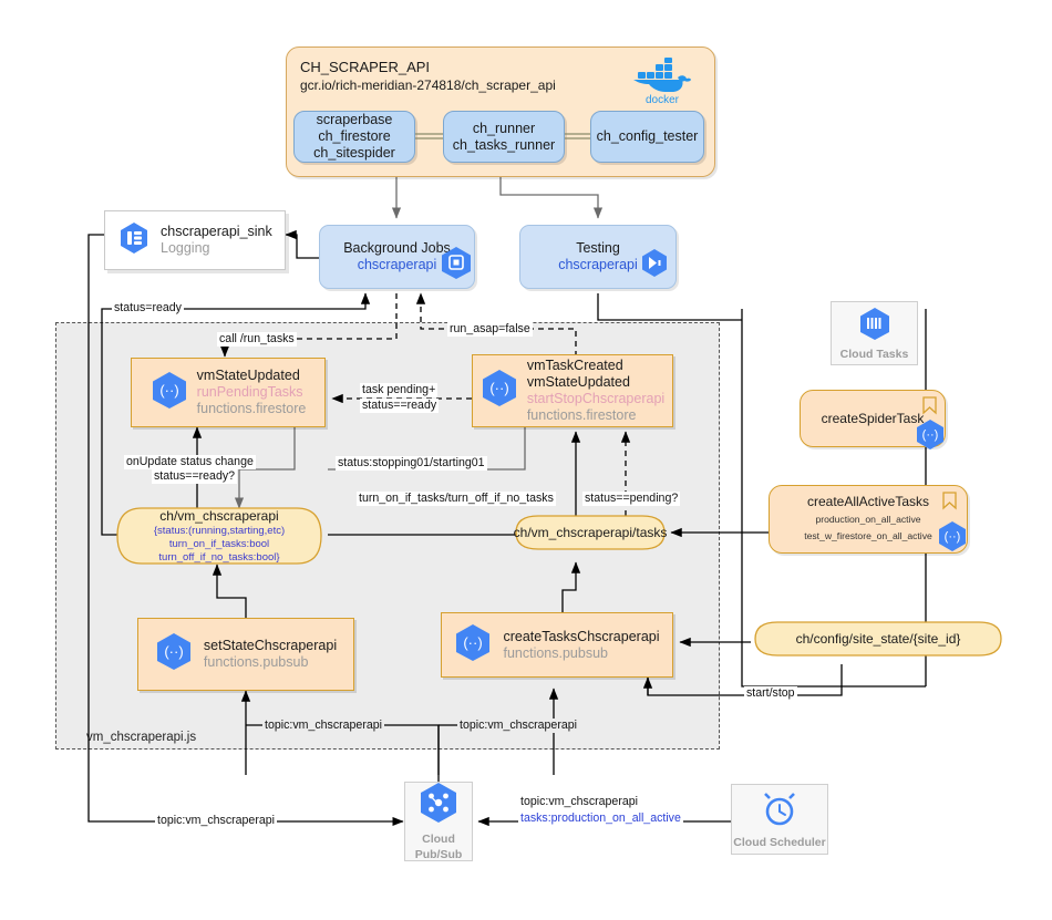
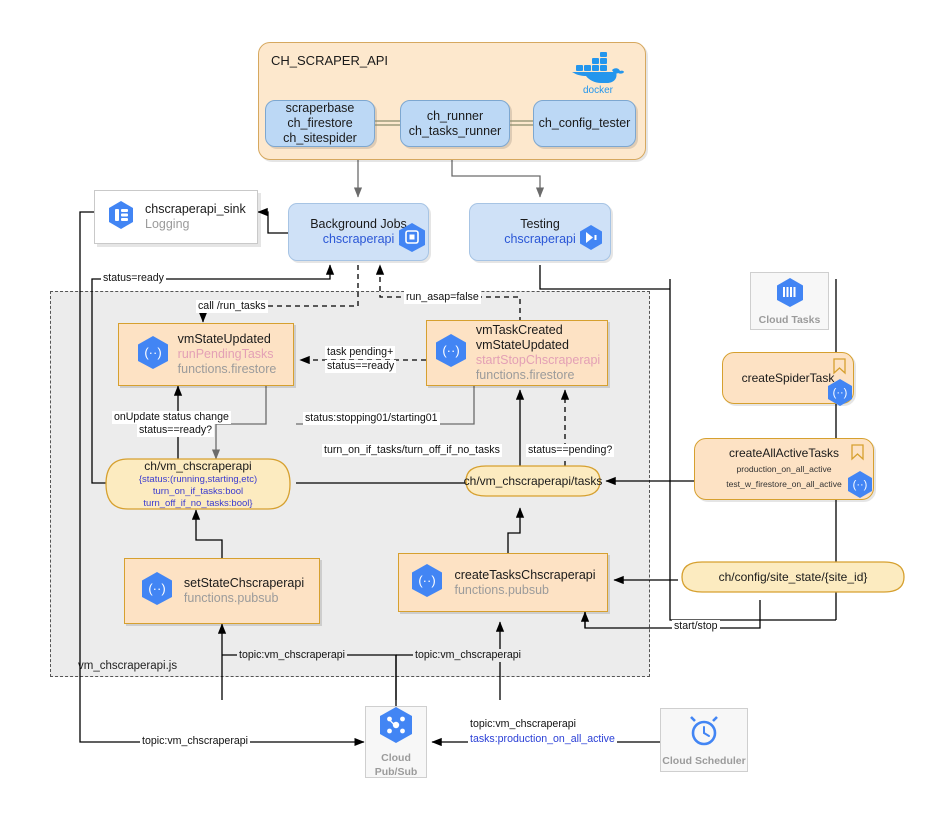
  vm_chscraperapi.js
  CH_SCRAPER_API
- gcr.io/rich-meridian-274818/ch_scraper_api
  docker
  scraperbase
  ch_firestore
  ch_sitespider
  ch_runner
  ch_tasks_runner
  ch_config_tester
  chscraperapi_sink
  Logging
  Background Jobs
  chscraperapi
  Testing
  chscraperapi
  (··)
  vmStateUpdated
  runPendingTasks
  functions.firestore
  (··)
  vmTaskCreated
  vmStateUpdated
  startStopChscraperapi
  functions.firestore
  (··)
  setStateChscraperapi
  functions.pubsub
  (··)
  createTasksChscraperapi
  functions.pubsub
  ch/vm_chscraperapi
  {status:(running,starting,etc)
  turn_on_if_tasks:bool
  turn_off_if_no_tasks:bool}
  ch/vm_chscraperapi/tasks
  ch/config/site_state/{site_id}
  Cloud Tasks
  createSpiderTask
  (··)
  createAllActiveTasks
  production_on_all_active
  test_w_firestore_on_all_active
  (··)
  Cloud
  Pub/Sub
  Cloud Scheduler
  status=ready
  call /run_tasks
  run_asap=false
  task pending+
  status==ready
  onUpdate status change
  status==ready?
  status:stopping01/starting01
  turn_on_if_tasks/turn_off_if_no_tasks
  status==pending?
  start/stop
  topic:vm_chscraperapi
  topic:vm_chscraperapi
  topic:vm_chscraperapi
  topic:vm_chscraperapi
  tasks:production_on_all_active
